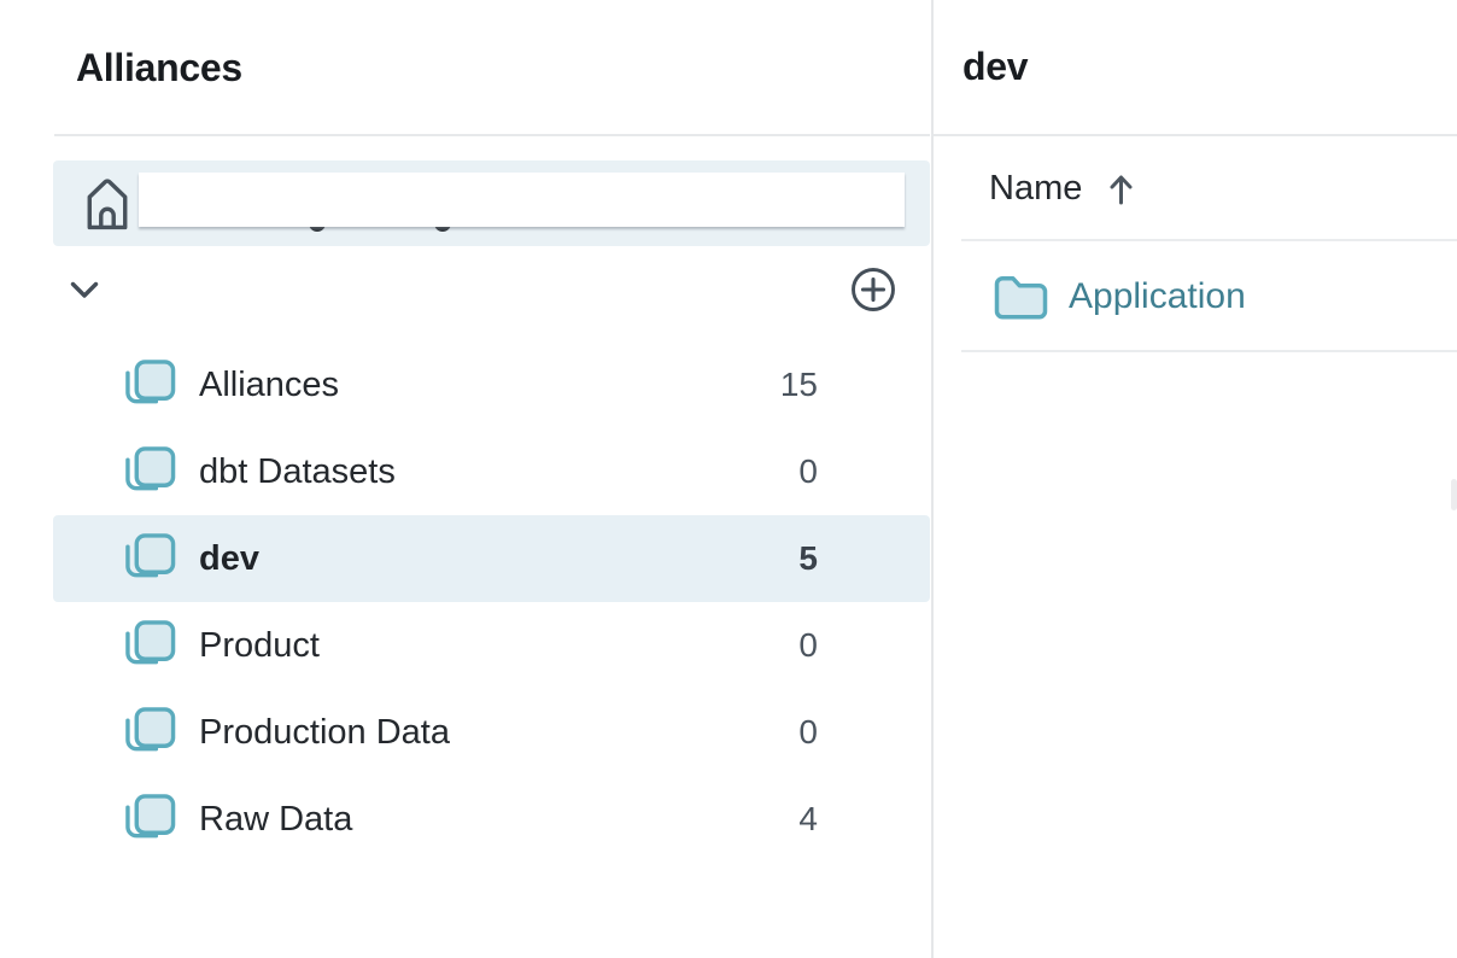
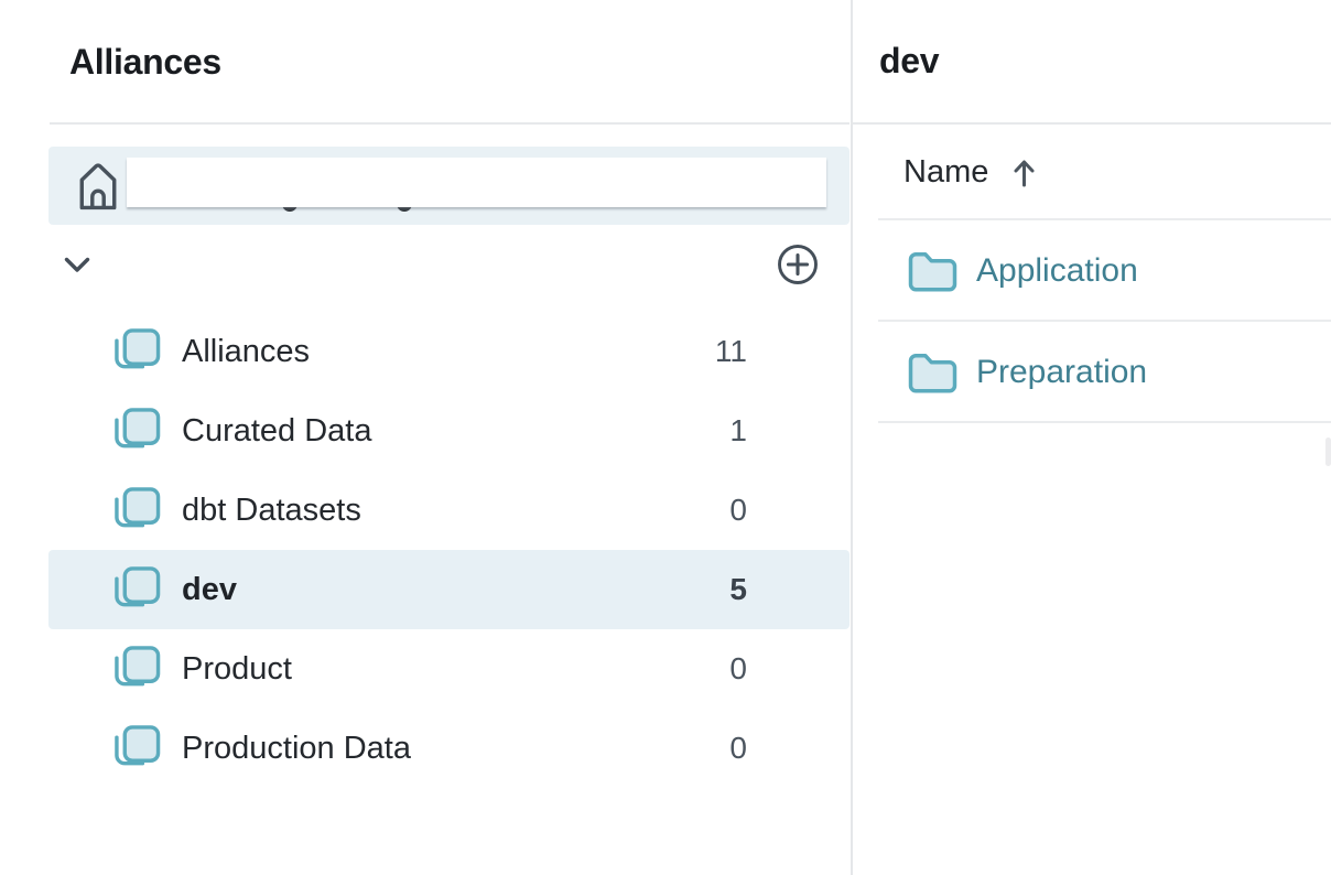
  Alliances
  Alliances
- 15
+ 11
+ Curated Data
+ 1
  dbt Datasets
  0
  dev
  5
  Product
  0
  Production Data
  0
- Raw Data
- 4
  dev
  Name
  Application
+ Preparation
